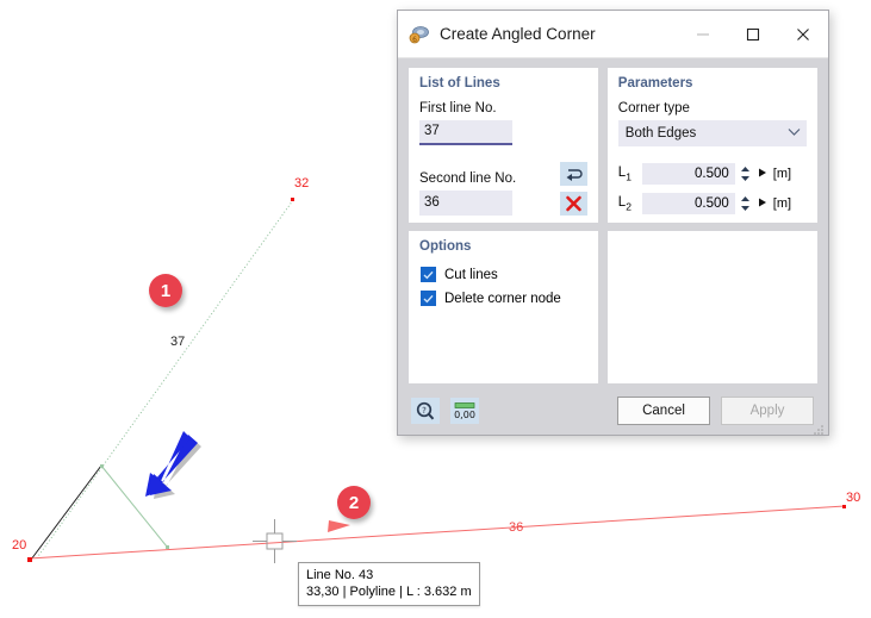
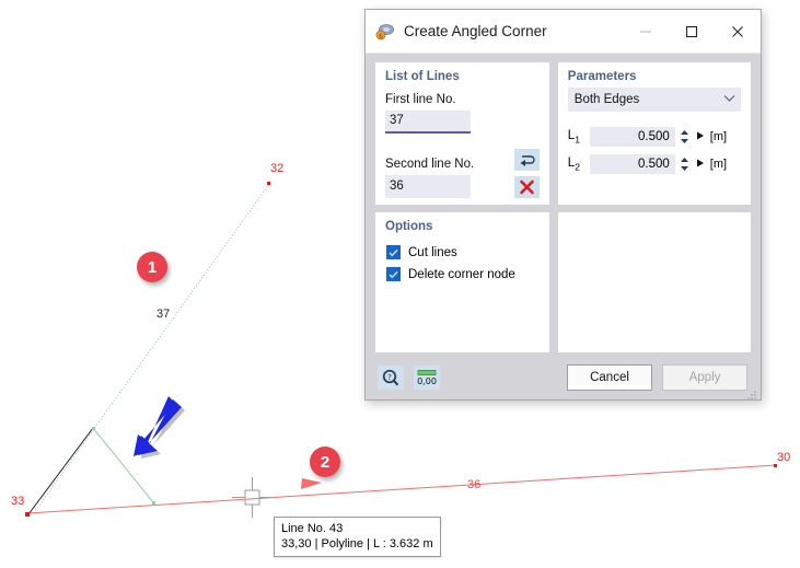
  1
  2
  32
  30
- 20
+ 33
  37
  36
  Line No. 43
  33,30 | Polyline | L : 3.632 m
  Create Angled Corner
  List of Lines
  First line No.
  37
  Second line No.
  36
  Parameters
- Corner type
  Both Edges
  L1
  0.500
  [m]
  L2
  0.500
  [m]
  Options
  Cut lines
  Delete corner node
  ?
  0,00
  Cancel
  Apply
